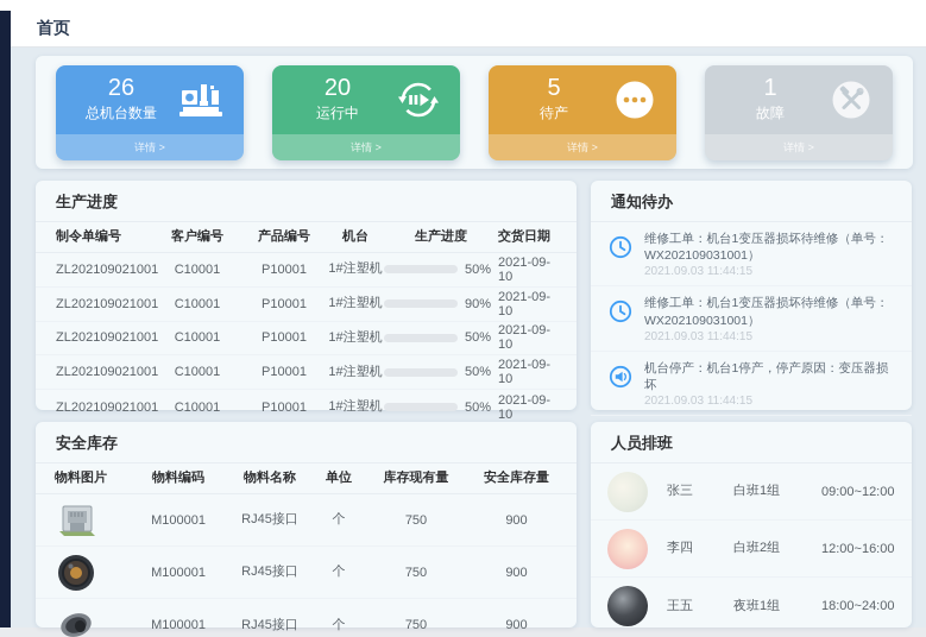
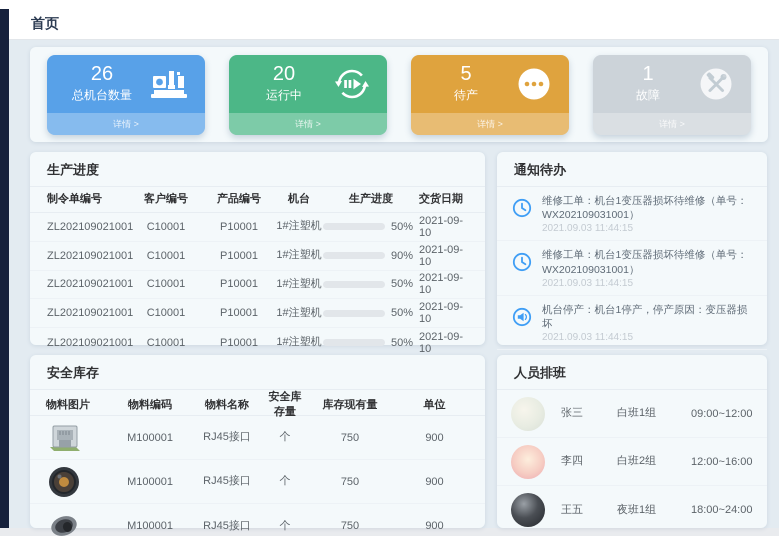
  首页
  26
  总机台数量
  详情 >
  20
  运行中
  详情 >
  5
  待产
  详情 >
  1
  故障
  详情 >
  生产进度
  制令单编号
  客户编号
  产品编号
  机台
  生产进度
  交货日期
  ZL20210902100
  C10001
  P10001
  1#注塑机
  50%
  2021-09-10
  ZL20210902100
  C10001
  P10001
  1#注塑机
  90%
  2021-09-10
  ZL20210902100
  C10001
  P10001
  1#注塑机
  50%
  2021-09-10
  ZL20210902100
  C10001
  P10001
  1#注塑机
  50%
  2021-09-10
  ZL20210902100
  C10001
  P10001
  1#注塑机
  50%
  2021-09-10
  通知待办
  维修工单：机台1变压器损坏待维修（单号：WX202109031001）
  2021.09.03 11:44:15
  维修工单：机台1变压器损坏待维修（单号：WX202109031001）
  2021.09.03 11:44:15
  机台停产：机台1停产，停产原因：变压器损坏
  2021.09.03 11:44:15
  安全库存
  物料图片
  物料编码
  物料名称
- 单位
+ 安全库存量
  库存现有量
- 安全库存量
+ 单位
  M100001
  RJ45接口
  个
  750
  900
  M100001
  RJ45接口
  个
  750
  900
  M100001
  RJ45接口
  个
  750
  900
  人员排班
  张三
  白班1组
  09:00~12:00
  李四
  白班2组
  12:00~16:00
  王五
  夜班1组
  18:00~24:00
